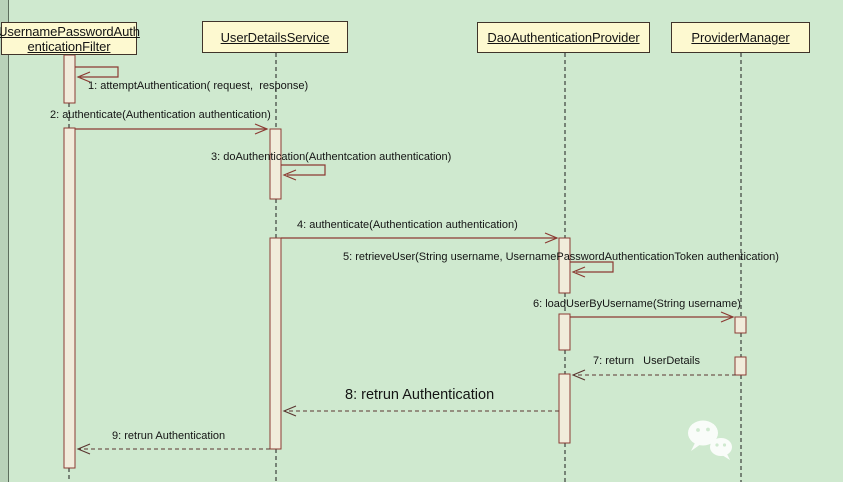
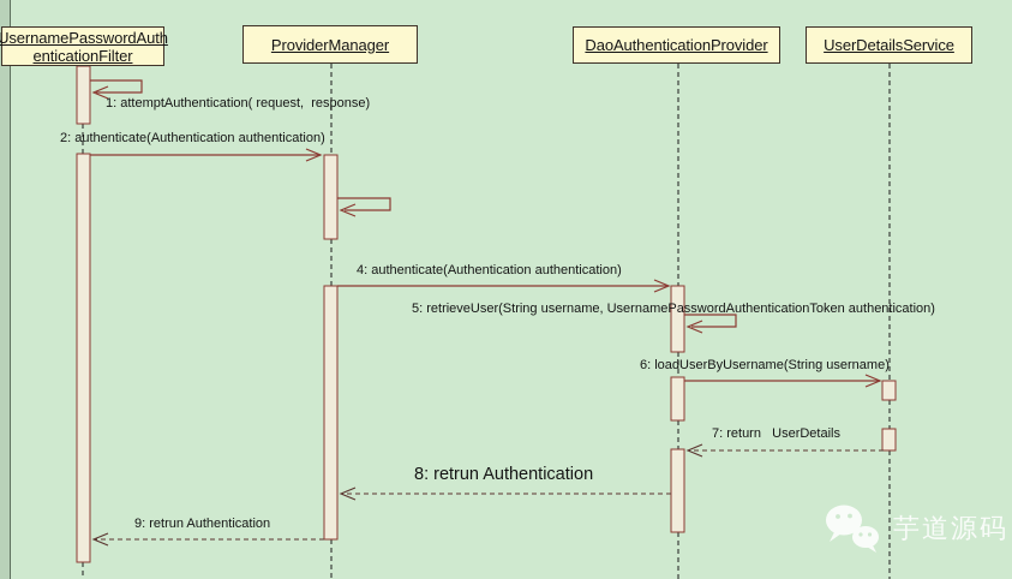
  UsernamePasswordAuth
  enticationFilter
- UserDetailsService
+ ProviderManager
  DaoAuthenticationProvider
- ProviderManager
+ UserDetailsService
  1: attemptAuthentication( request, response)
  2: authenticate(Authentication authentication)
- 3: doAuthentication(Authentcation authentication)
  4: authenticate(Authentication authentication)
  5: retrieveUser(String username, UsernamePasswordAuthenticationToken authentication)
  6: loadUserByUsername(String username)
  7: return UserDetails
  8: retrun Authentication
  9: retrun Authentication
+ 芋道源码
